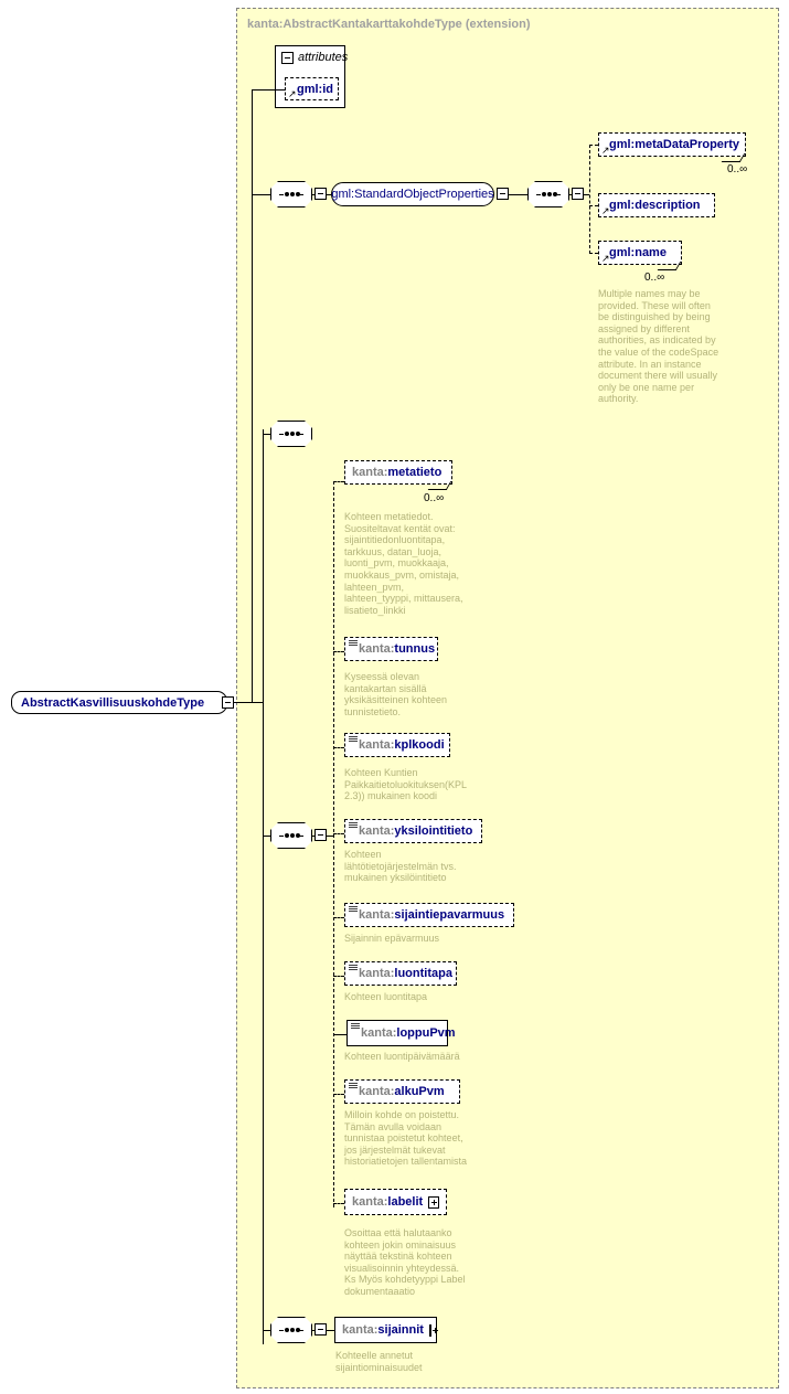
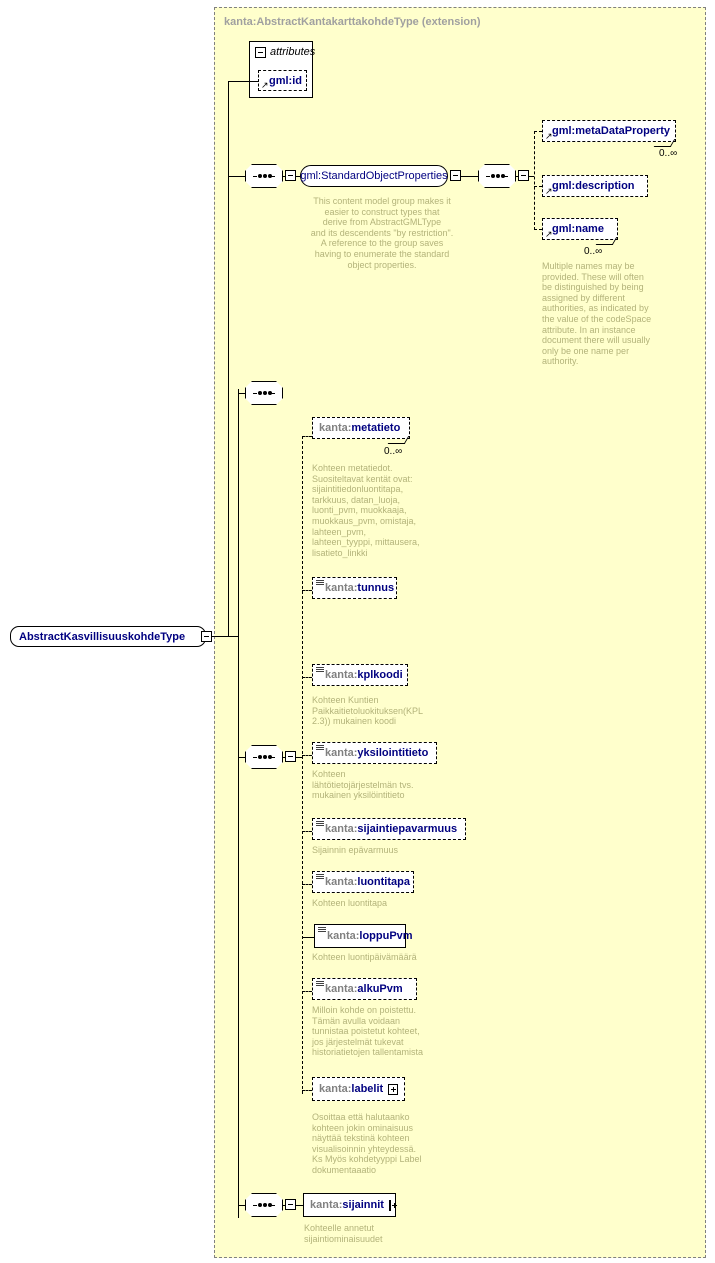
  kanta:AbstractKantakarttakohdeType (extension)
  attributes
  ↗
  gml:id
  AbstractKasvillisuuskohdeType
  gml:StandardObjectProperties
+ This content model group makes it
+ easier to construct types that
+ derive from AbstractGMLType
+ and its descendents "by restriction".
+ A reference to the group saves
+ having to enumerate the standard
+ object properties.
  ↗
  gml:metaDataProperty
  0..∞
  ↗
  gml:description
  ↗
  gml:name
  0..∞
  Multiple names may be
  provided. These will often
  be distinguished by being
  assigned by different
  authorities, as indicated by
  the value of the codeSpace
  attribute. In an instance
  document there will usually
  only be one name per
  authority.
  kanta:metatieto
  0..∞
  Kohteen metatiedot.
  Suositeltavat kentät ovat:
  sijaintitiedonluontitapa,
  tarkkuus, datan_luoja,
  luonti_pvm, muokkaaja,
  muokkaus_pvm, omistaja,
  lahteen_pvm,
  lahteen_tyyppi, mittausera,
  lisatieto_linkki
  kanta:tunnus
- Kyseessä olevan
- kantakartan sisällä
- yksikäsitteinen kohteen
- tunnistetieto.
  kanta:kplkoodi
  Kohteen Kuntien
  Paikkaitietoluokituksen(KPL
  2.3)) mukainen koodi
  kanta:yksilointitieto
  Kohteen
  lähtötietojärjestelmän tvs.
  mukainen yksilöintitieto
  kanta:sijaintiepavarmuus
  Sijainnin epävarmuus
  kanta:luontitapa
  Kohteen luontitapa
  kanta:loppuPvm
  Kohteen luontipäivämäärä
  kanta:alkuPvm
  Milloin kohde on poistettu.
  Tämän avulla voidaan
  tunnistaa poistetut kohteet,
  jos järjestelmät tukevat
  historiatietojen tallentamista
  kanta:labelit
  Osoittaa että halutaanko
  kohteen jokin ominaisuus
  näyttää tekstinä kohteen
  visualisoinnin yhteydessä.
  Ks Myös kohdetyyppi Label
  dokumentaaatio
  kanta:sijainnit
  Kohteelle annetut
  sijaintiominaisuudet
